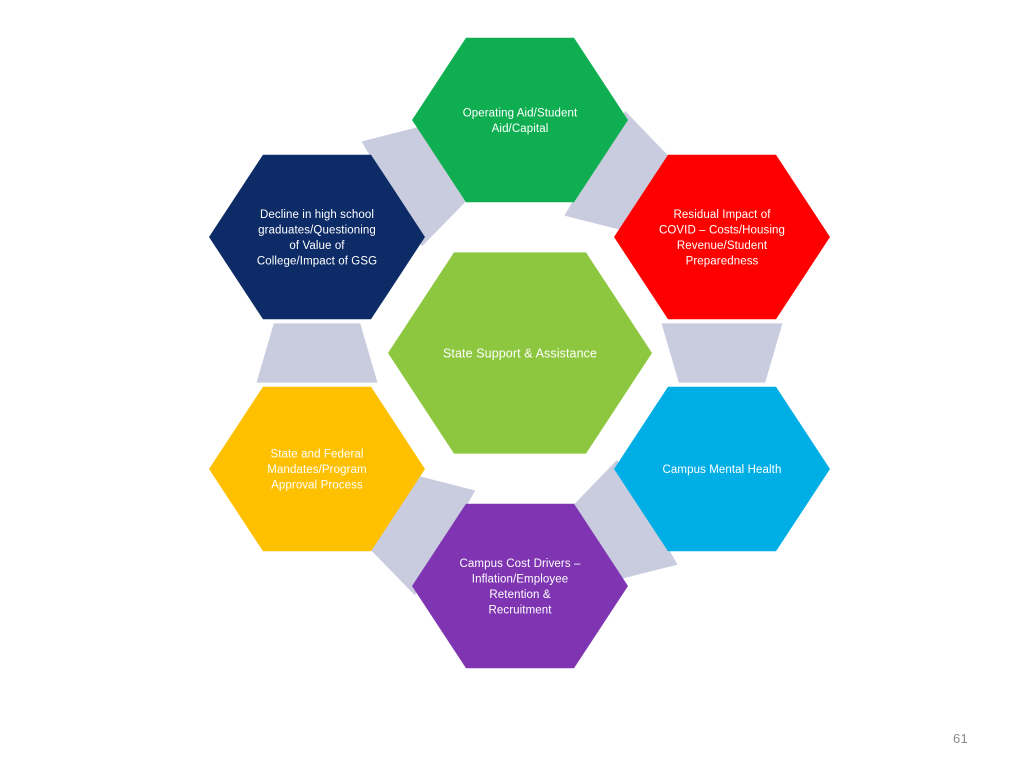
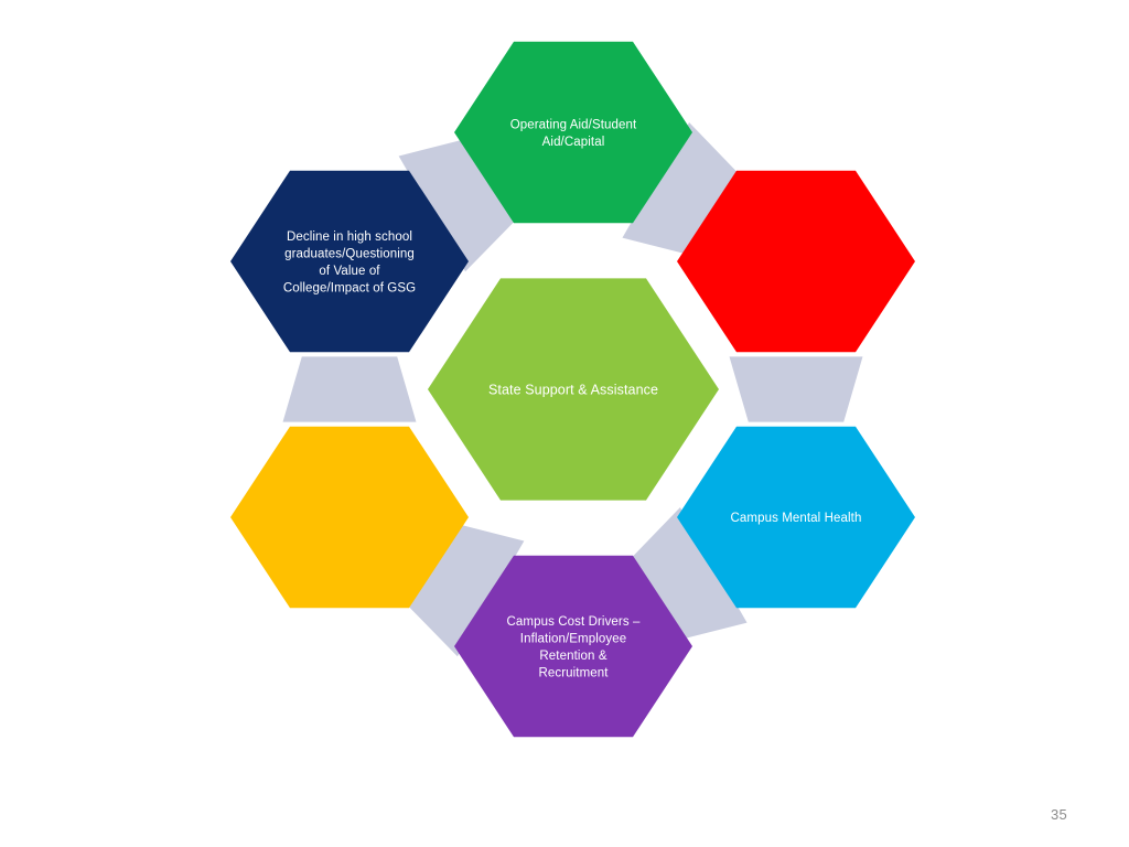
  Operating Aid/Student Aid/Capital
- Residual Impact of COVID – Costs/Housing Revenue/Student Preparedness
  Campus Mental Health
  Campus Cost Drivers – Inflation/Employee Retention & Recruitment
- State and Federal Mandates/Program Approval Process
  Decline in high school graduates/Questioning of Value of College/Impact of GSG
  State Support & Assistance
- 61
+ 35
